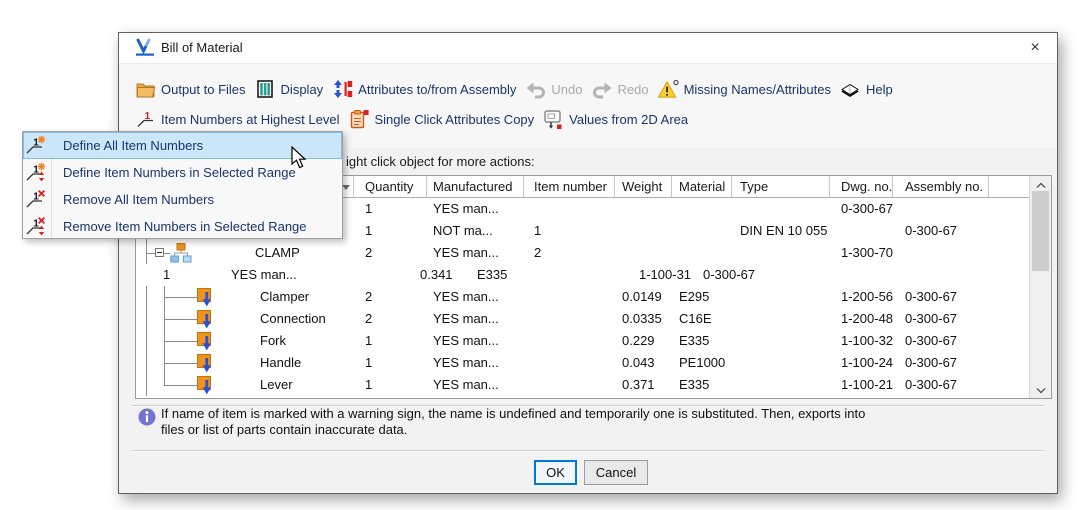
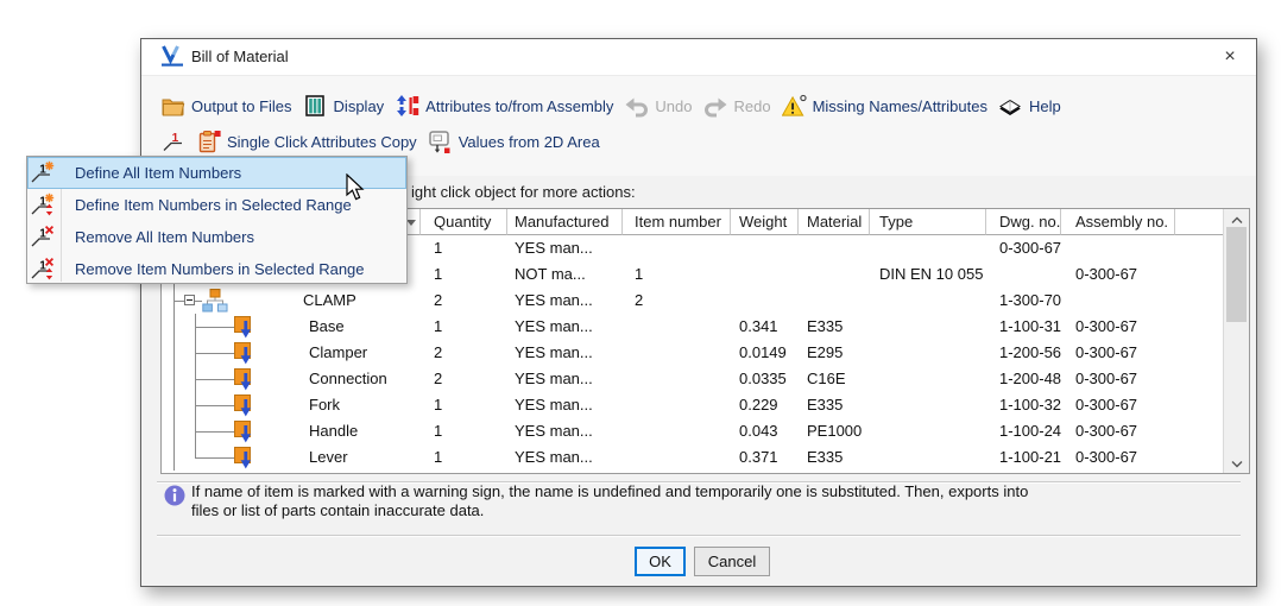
  Bill of Material
  ×
  Output to Files
  Display
  Attributes to/from Assembly
  Undo
  Redo
  Missing Names/Attributes
  Help
  1
- Item Numbers at Highest Level
  Single Click Attributes Copy
  Values from 2D Area
  ight click object for more actions:
  Quantity
  Manufactured
  Item number
  Weight
  Material
  Type
  Dwg. no.
  Assembly no.
  1
  YES man...
  0-300-67
  1
  NOT ma...
  1
  DIN EN 10 055
  0-300-67
  CLAMP
  2
  YES man...
  2
  1-300-70
+ Base
  1
  YES man...
  0.341
  E335
  1-100-31
  0-300-67
  Clamper
  2
  YES man...
  0.0149
  E295
  1-200-56
  0-300-67
  Connection
  2
  YES man...
  0.0335
  C16E
  1-200-48
  0-300-67
  Fork
  1
  YES man...
  0.229
  E335
  1-100-32
  0-300-67
  Handle
  1
  YES man...
  0.043
  PE1000
  1-100-24
  0-300-67
  Lever
  1
  YES man...
  0.371
  E335
  1-100-21
  0-300-67
  If name of item is marked with a warning sign, the name is undefined and temporarily one is substituted. Then, exports into
  files or list of parts contain inaccurate data.
  OK
  Cancel
  1
  Define All Item Numbers
  1
  Define Item Numbers in Selected Range
  1
  Remove All Item Numbers
  1
  Remove Item Numbers in Selected Range
